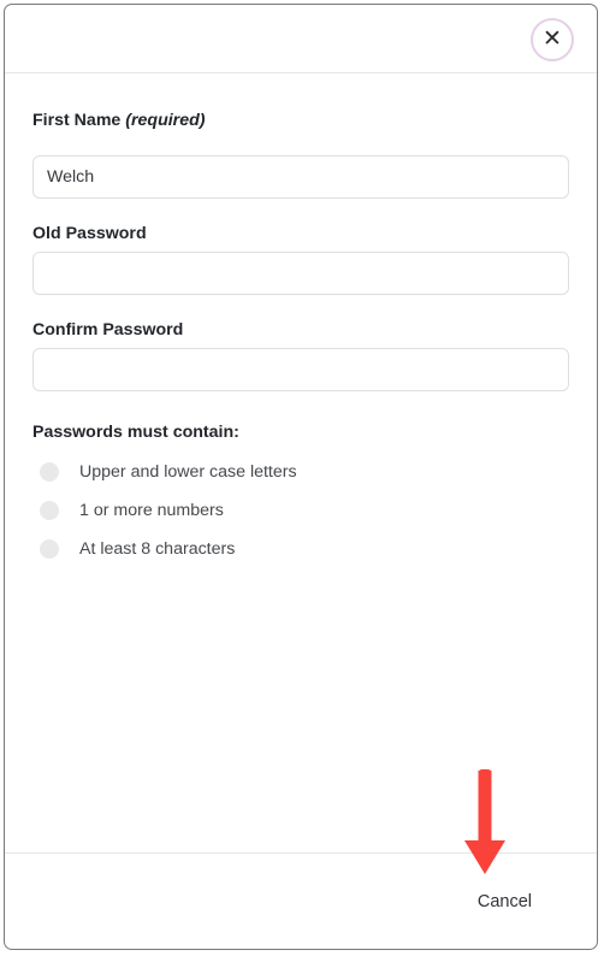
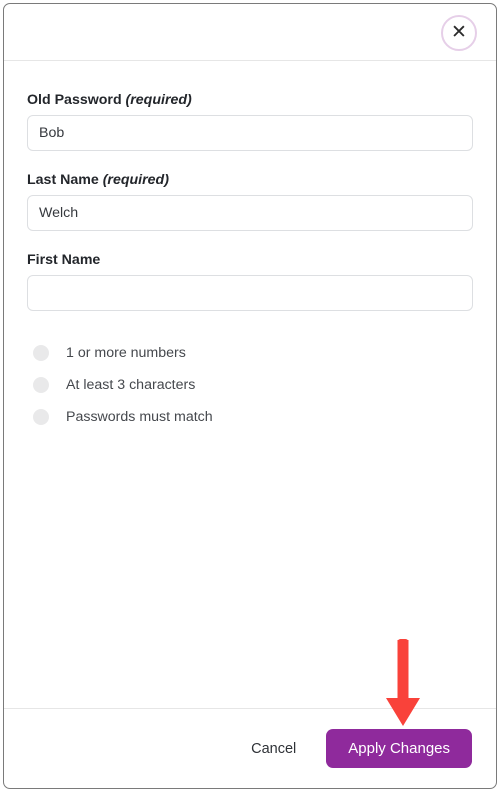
  ✕
- First Name (required)
+ Old Password (required)
+ Bob
+ Last Name (required)
  Welch
- Old Password
+ First Name
- Confirm Password
- Passwords must contain:
- Upper and lower case letters
  1 or more numbers
- At least 8 characters
+ At least 3 characters
+ Passwords must match
  Cancel
+ Apply Changes
